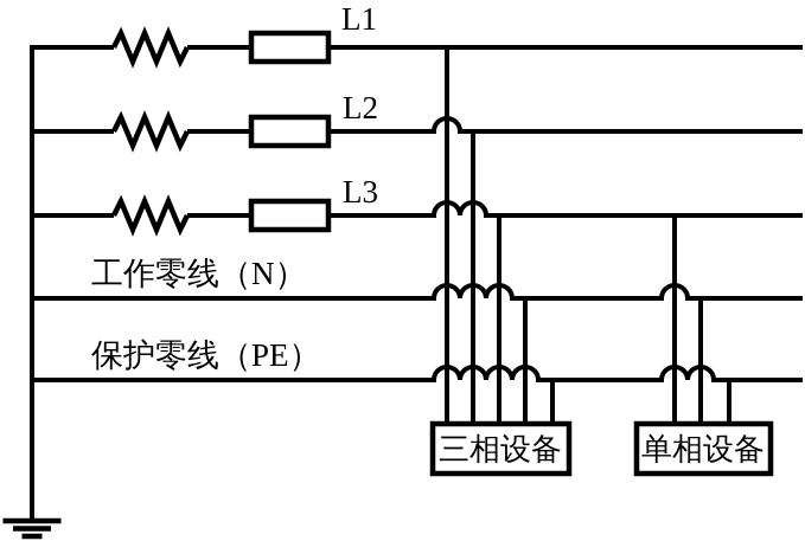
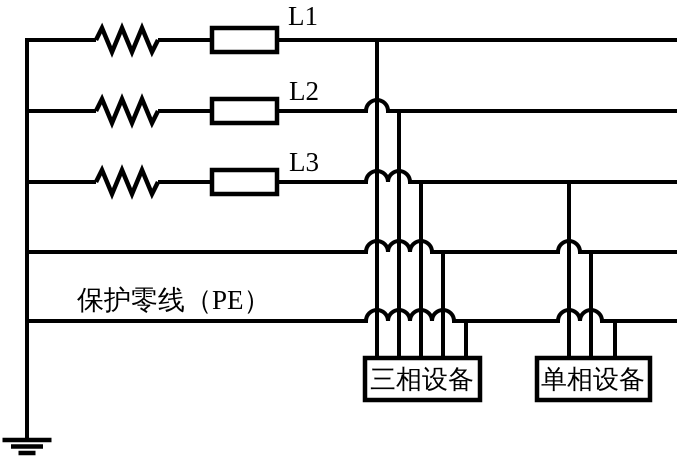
  L1
  L2
  L3
- 工作零线（N）
  保护零线（PE）
  三相设备
  单相设备
